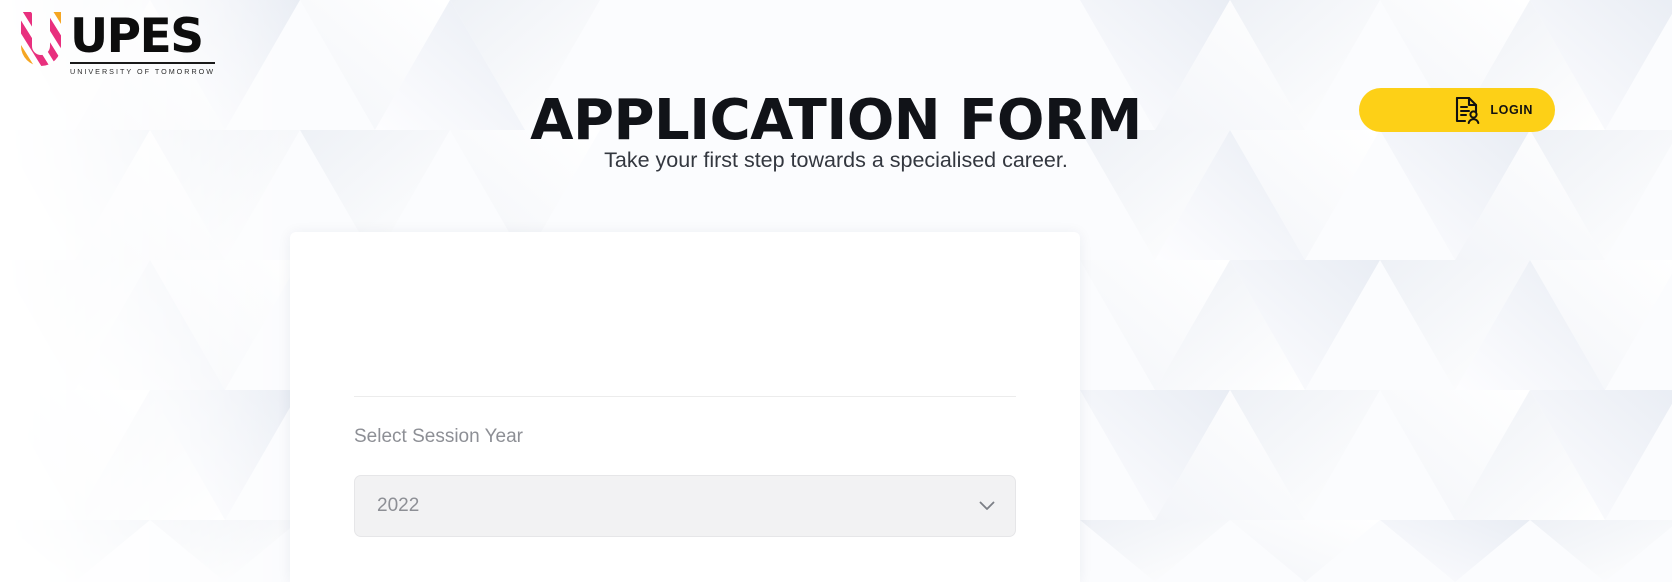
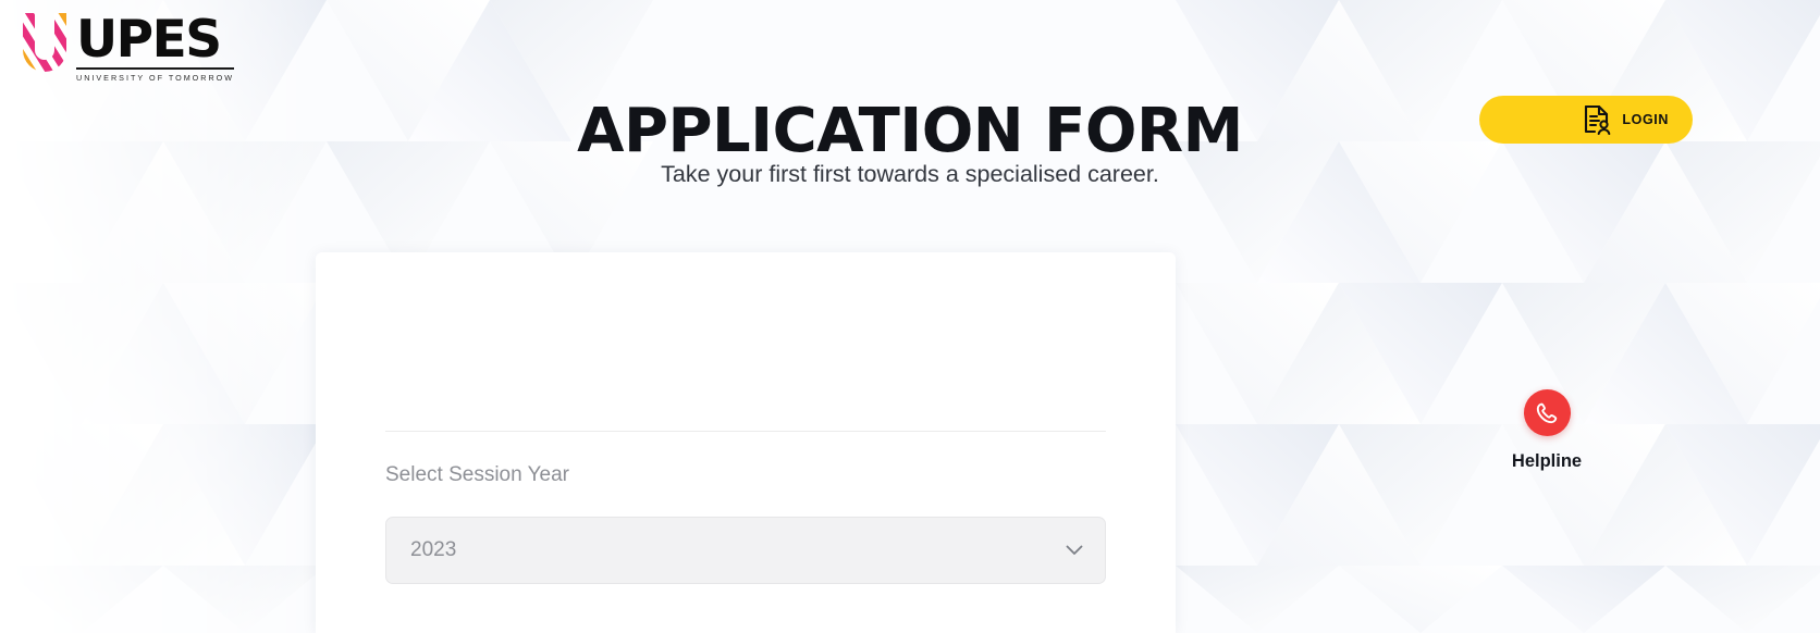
  UPES
  UNIVERSITY OF TOMORROW
  APPLICATION FORM
- Take your first step towards a specialised career.
+ Take your first first towards a specialised career.
  LOGIN
  Select Session Year
- 2022
+ 2023
+ Helpline
